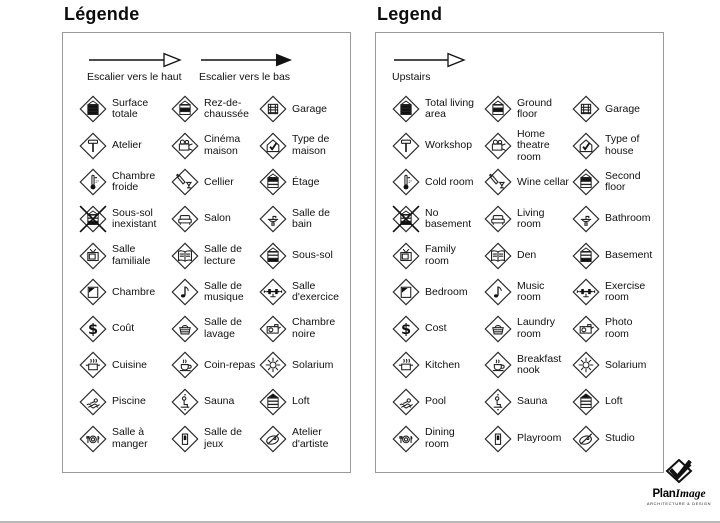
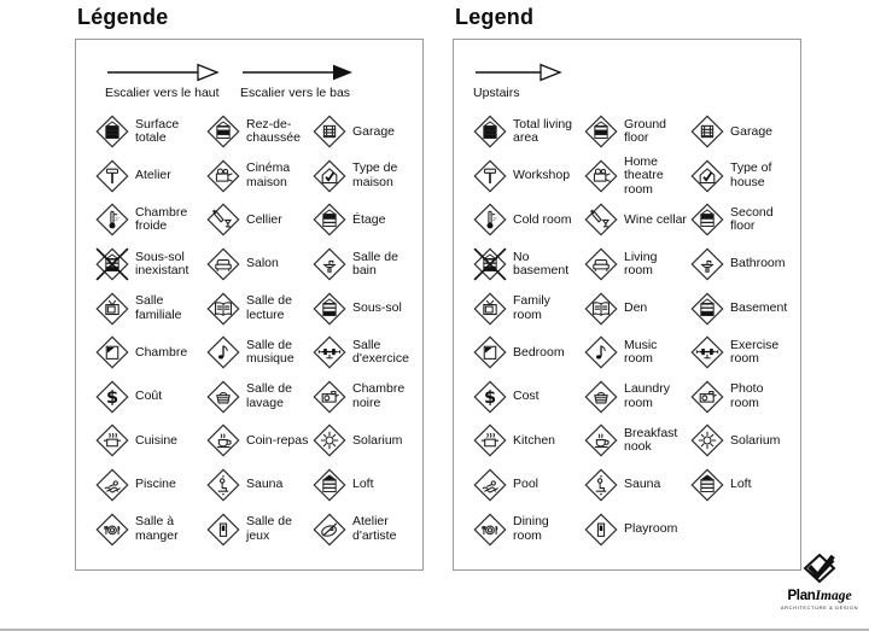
  Légende
  Escalier vers le haut
  Escalier vers le bas
  Surface totale
  Rez-de-chaussée
  Garage
  Atelier
  Cinéma maison
  Type de maison
  Chambre froide
  Cellier
  Étage
  Sous-sol inexistant
  Salon
  Salle de bain
  Salle familiale
  Salle de lecture
  Sous-sol
  Chambre
  Salle de musique
  Salle d'exercice
  $
  Coût
  Salle de lavage
  Chambre noire
  Cuisine
  Coin-repas
  Solarium
  Piscine
  Sauna
  Loft
  Salle à manger
  Salle de jeux
  Atelier d'artiste
  Legend
  Upstairs
  Total living area
  Ground floor
  Garage
  Workshop
  Home theatre room
  Type of house
  Cold room
  Wine cellar
  Second floor
  No basement
  Living room
  Bathroom
  Family room
  Den
  Basement
  Bedroom
  Music room
  Exercise room
  $
  Cost
  Laundry room
  Photo room
  Kitchen
  Breakfast nook
  Solarium
  Pool
  Sauna
  Loft
  Dining room
  Playroom
- Studio
  PlanImage
